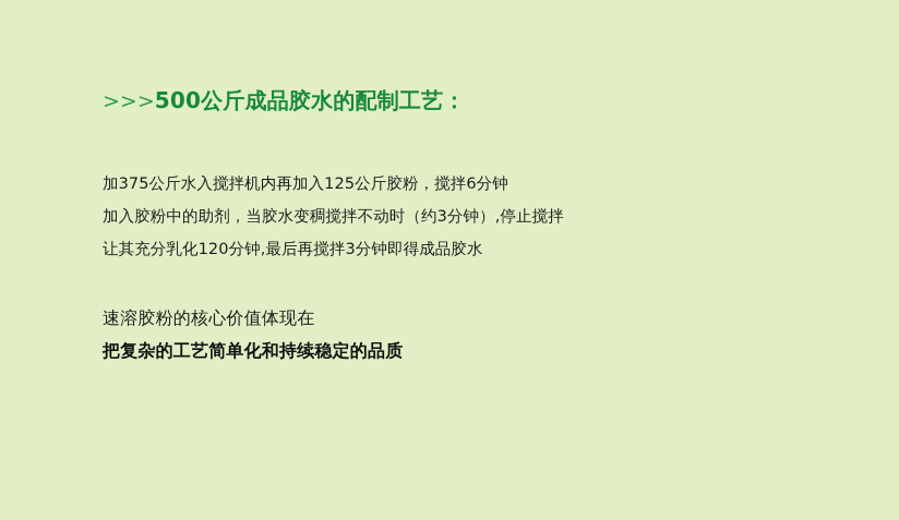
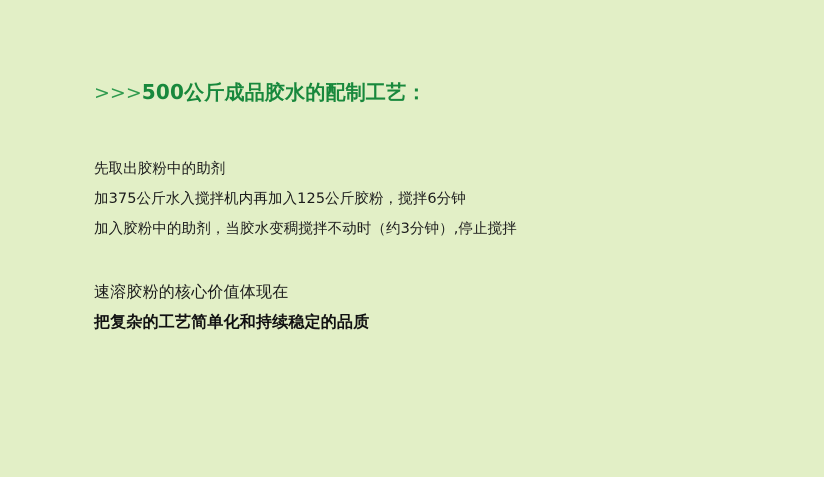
  >>>500公斤成品胶水的配制工艺：
+ 先取出胶粉中的助剂
  加375公斤水入搅拌机内再加入125公斤胶粉，搅拌6分钟
  加入胶粉中的助剂，当胶水变稠搅拌不动时（约3分钟）,停止搅拌
- 让其充分乳化120分钟,最后再搅拌3分钟即得成品胶水
  速溶胶粉的核心价值体现在
  把复杂的工艺简单化和持续稳定的品质
